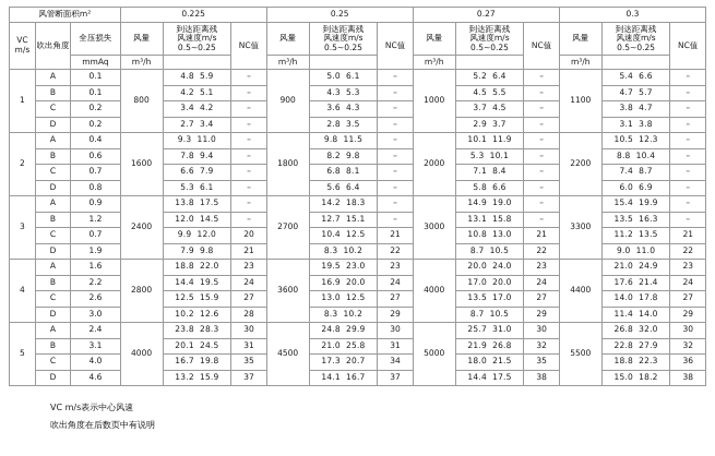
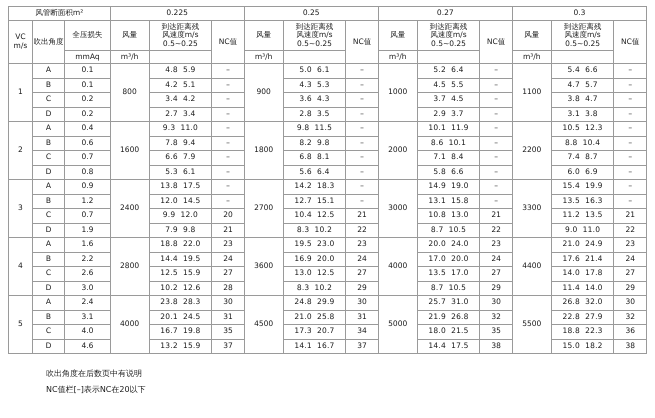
  风管断面积m²	0.225	0.25	0.27	0.3
  VC m/s	吹出角度	全压损失	风量	到达距离残 风速度m/s 0.5~0.25	NC值	风量	到达距离残 风速度m/s 0.5~0.25	NC值	风量	到达距离残 风速度m/s 0.5~0.25	NC值	风量	到达距离残 风速度m/s 0.5~0.25	NC值
  mmAq	m³/h		m³/h		m³/h		m³/h
  1	A	0.1	800	4.8 5.9	–	900	5.0 6.1	–	1000	5.2 6.4	–	1100	5.4 6.6	–
  B	0.1	4.2 5.1	–	4.3 5.3	–	4.5 5.5	–	4.7 5.7	–
  C	0.2	3.4 4.2	–	3.6 4.3	–	3.7 4.5	–	3.8 4.7	–
  D	0.2	2.7 3.4	–	2.8 3.5	–	2.9 3.7	–	3.1 3.8	–
  2	A	0.4	1600	9.3 11.0	–	1800	9.8 11.5	–	2000	10.1 11.9	–	2200	10.5 12.3	–
- B	0.6	7.8 9.4	–	8.2 9.8	–	5.3 10.1	–	8.8 10.4	–
+ B	0.6	7.8 9.4	–	8.2 9.8	–	8.6 10.1	–	8.8 10.4	–
  C	0.7	6.6 7.9	–	6.8 8.1	–	7.1 8.4	–	7.4 8.7	–
  D	0.8	5.3 6.1	–	5.6 6.4	–	5.8 6.6	–	6.0 6.9	–
  3	A	0.9	2400	13.8 17.5	–	2700	14.2 18.3	–	3000	14.9 19.0	–	3300	15.4 19.9	–
  B	1.2	12.0 14.5	–	12.7 15.1	–	13.1 15.8	–	13.5 16.3	–
  C	0.7	9.9 12.0	20	10.4 12.5	21	10.8 13.0	21	11.2 13.5	21
  D	1.9	7.9 9.8	21	8.3 10.2	22	8.7 10.5	22	9.0 11.0	22
  4	A	1.6	2800	18.8 22.0	23	3600	19.5 23.0	23	4000	20.0 24.0	23	4400	21.0 24.9	23
  B	2.2	14.4 19.5	24	16.9 20.0	24	17.0 20.0	24	17.6 21.4	24
  C	2.6	12.5 15.9	27	13.0 12.5	27	13.5 17.0	27	14.0 17.8	27
  D	3.0	10.2 12.6	28	8.3 10.2	29	8.7 10.5	29	11.4 14.0	29
  5	A	2.4	4000	23.8 28.3	30	4500	24.8 29.9	30	5000	25.7 31.0	30	5500	26.8 32.0	30
  B	3.1	20.1 24.5	31	21.0 25.8	31	21.9 26.8	32	22.8 27.9	32
  C	4.0	16.7 19.8	35	17.3 20.7	34	18.0 21.5	35	18.8 22.3	36
  D	4.6	13.2 15.9	37	14.1 16.7	37	14.4 17.5	38	15.0 18.2	38
- VC m/s表示中心风速
  吹出角度在后数页中有说明
+ NC值栏[–]表示NC在20以下
